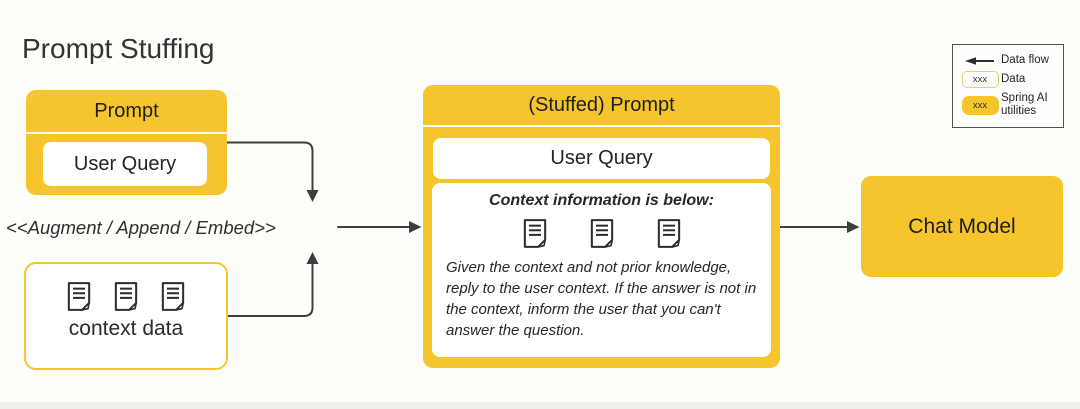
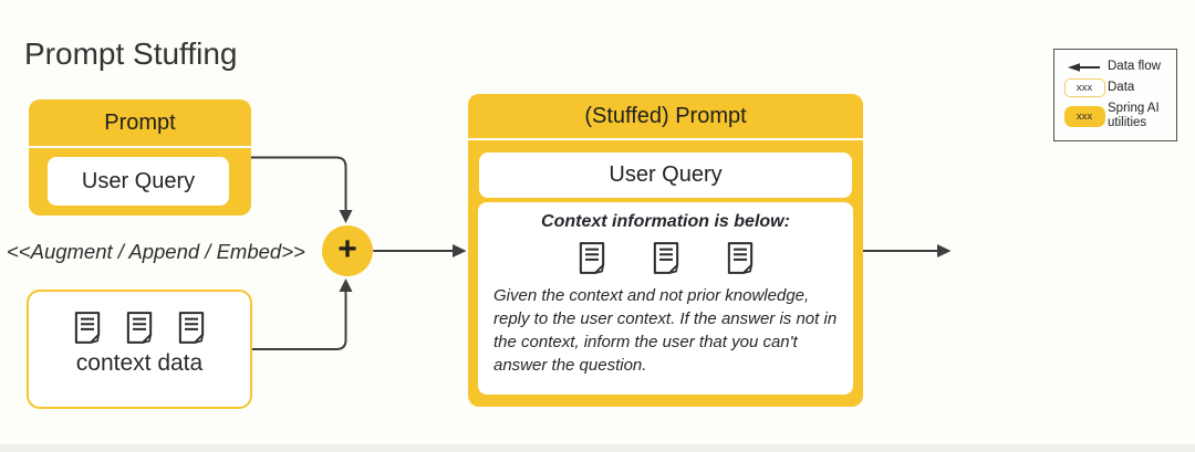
  Prompt Stuffing
  Prompt
  User Query
  <<Augment / Append / Embed>>
  context data
+ +
  (Stuffed) Prompt
  User Query
  Context information is below:
  Given the context and not prior knowledge, reply to the user context. If the answer is not in the context, inform the user that you can't answer the question.
- Chat Model
  Data flow
  xxx
  Data
  xxx
  Spring AI utilities
